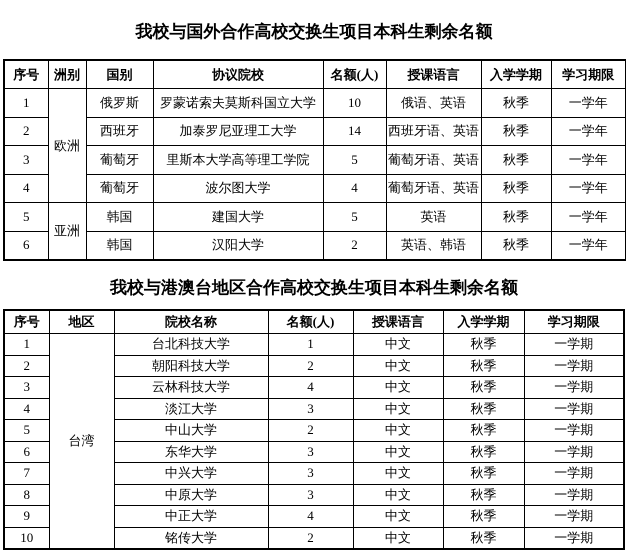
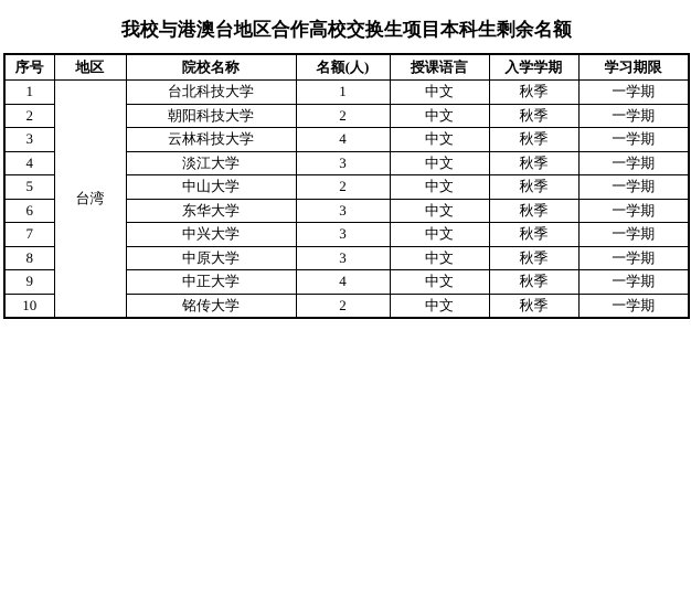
- 我校与国外合作高校交换生项目本科生剩余名额
- 序号	洲别	国别	协议院校	名额(人)	授课语言	入学学期	学习期限
- 1	欧洲	俄罗斯	罗蒙诺索夫莫斯科国立大学	10	俄语、英语	秋季	一学年
- 2	西班牙	加泰罗尼亚理工大学	14	西班牙语、英语	秋季	一学年
- 3	葡萄牙	里斯本大学高等理工学院	5	葡萄牙语、英语	秋季	一学年
- 4	葡萄牙	波尔图大学	4	葡萄牙语、英语	秋季	一学年
- 5	亚洲	韩国	建国大学	5	英语	秋季	一学年
- 6	韩国	汉阳大学	2	英语、韩语	秋季	一学年
  我校与港澳台地区合作高校交换生项目本科生剩余名额
  序号	地区	院校名称	名额(人)	授课语言	入学学期	学习期限
  1	台湾	台北科技大学	1	中文	秋季	一学期
  2	朝阳科技大学	2	中文	秋季	一学期
  3	云林科技大学	4	中文	秋季	一学期
  4	淡江大学	3	中文	秋季	一学期
  5	中山大学	2	中文	秋季	一学期
  6	东华大学	3	中文	秋季	一学期
  7	中兴大学	3	中文	秋季	一学期
  8	中原大学	3	中文	秋季	一学期
  9	中正大学	4	中文	秋季	一学期
  10	铭传大学	2	中文	秋季	一学期
